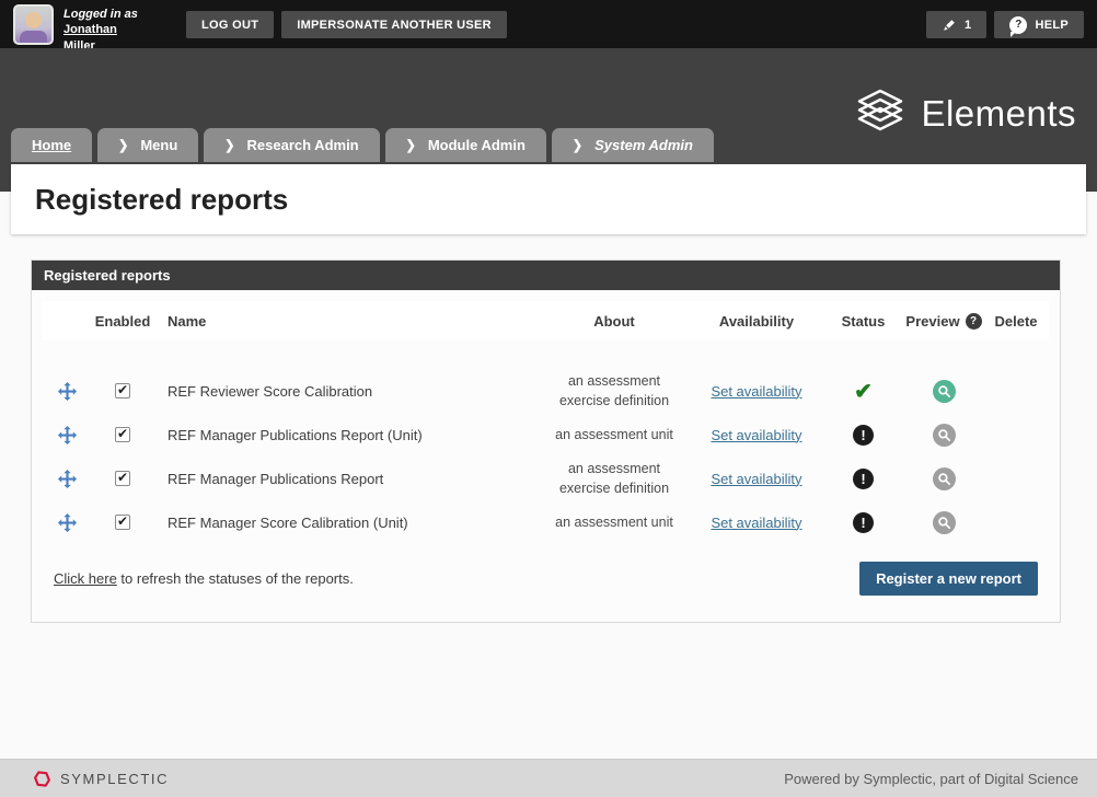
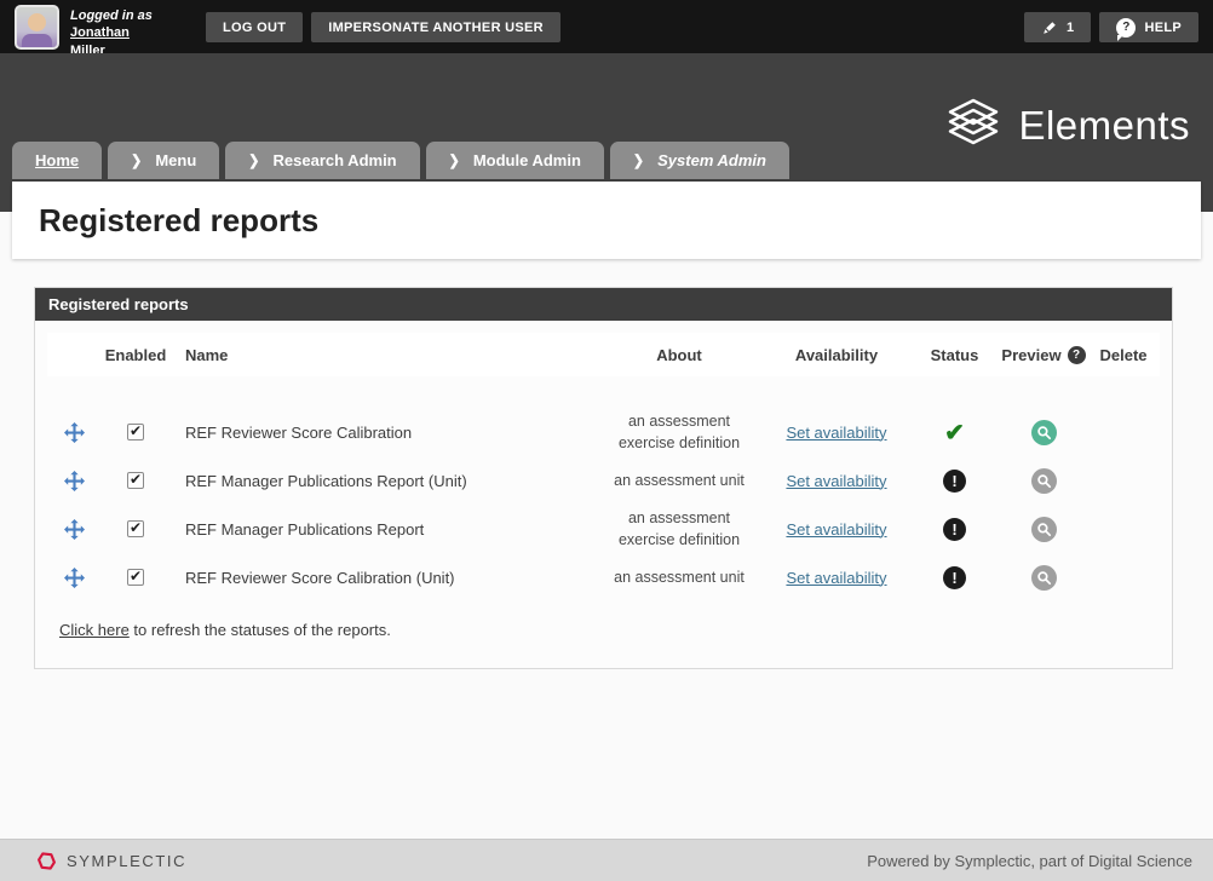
  Logged in as
  Jonathan Miller
  LOG OUT
  IMPERSONATE ANOTHER USER
  1
  ?
  HELP
  Elements
  Home
  ❯
  Menu
  ❯
  Research Admin
  ❯
  Module Admin
  ❯
  System Admin
  Registered reports
  Registered reports
  Enabled
  Name
  About
  Availability
  Status
  Preview
  ?
  Delete
  ✔
  REF Reviewer Score Calibration
  an assessment exercise definition
  Set availability
  ✔
  ✔
  REF Manager Publications Report (Unit)
  an assessment unit
  Set availability
  !
  ✔
  REF Manager Publications Report
  an assessment exercise definition
  Set availability
  !
  ✔
- REF Manager Score Calibration (Unit)
+ REF Reviewer Score Calibration (Unit)
  an assessment unit
  Set availability
  !
  Click here to refresh the statuses of the reports.
- Register a new report
  SYMPLECTIC
  Powered by Symplectic, part of Digital Science
